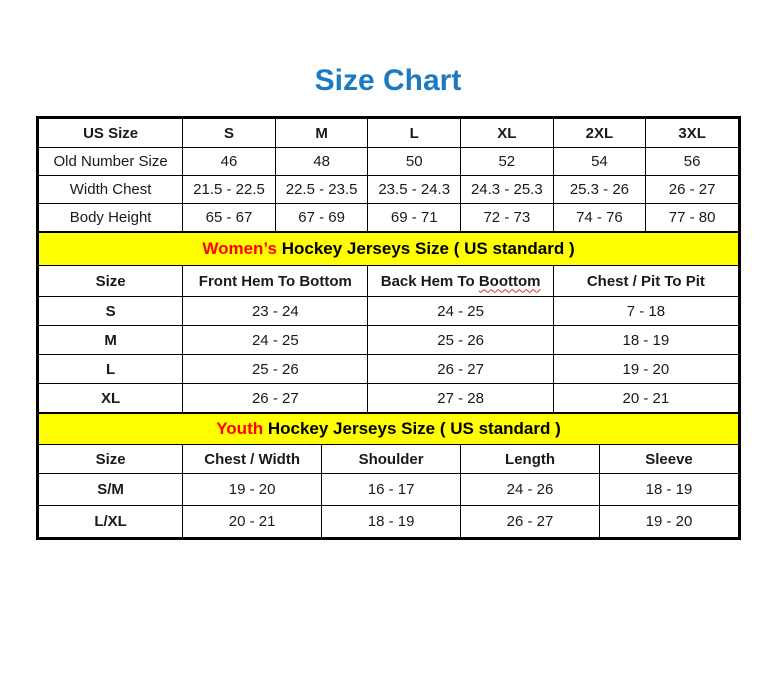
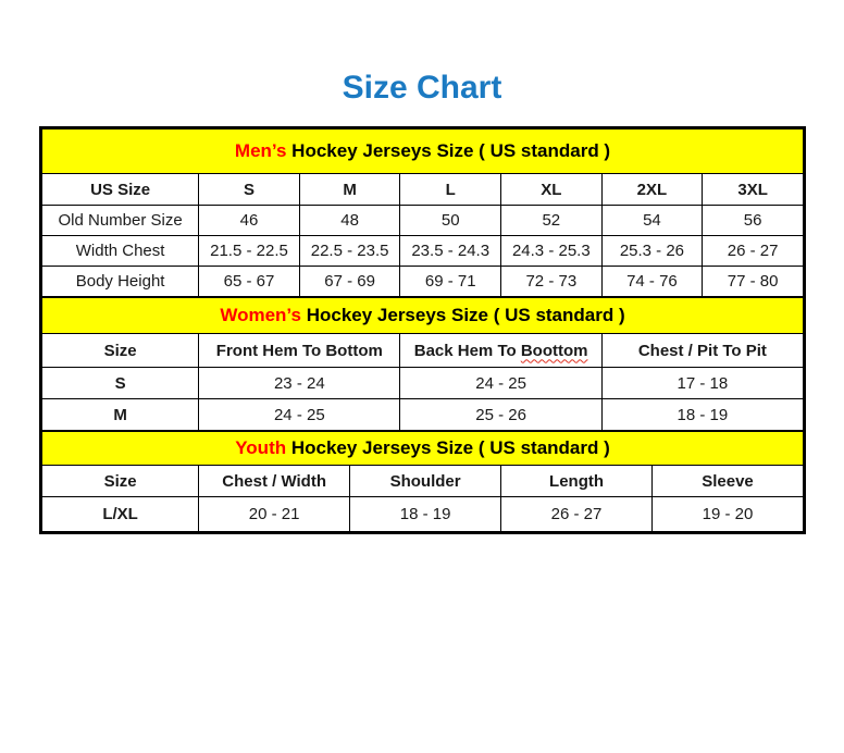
  Size Chart
+ Men’s Hockey Jerseys Size ( US standard )
  US Size	S	M	L	XL	2XL	3XL
  Old Number Size	46	48	50	52	54	56
  Width Chest	21.5 - 22.5	22.5 - 23.5	23.5 - 24.3	24.3 - 25.3	25.3 - 26	26 - 27
  Body Height	65 - 67	67 - 69	69 - 71	72 - 73	74 - 76	77 - 80
  Women’s Hockey Jerseys Size ( US standard )
  Size	Front Hem To Bottom	Back Hem To Boottom	Chest / Pit To Pit
- S	23 - 24	24 - 25	7 - 18
+ S	23 - 24	24 - 25	17 - 18
  M	24 - 25	25 - 26	18 - 19
- L	25 - 26	26 - 27	19 - 20
- XL	26 - 27	27 - 28	20 - 21
  Youth Hockey Jerseys Size ( US standard )
  Size	Chest / Width	Shoulder	Length	Sleeve
- S/M	19 - 20	16 - 17	24 - 26	18 - 19
  L/XL	20 - 21	18 - 19	26 - 27	19 - 20
